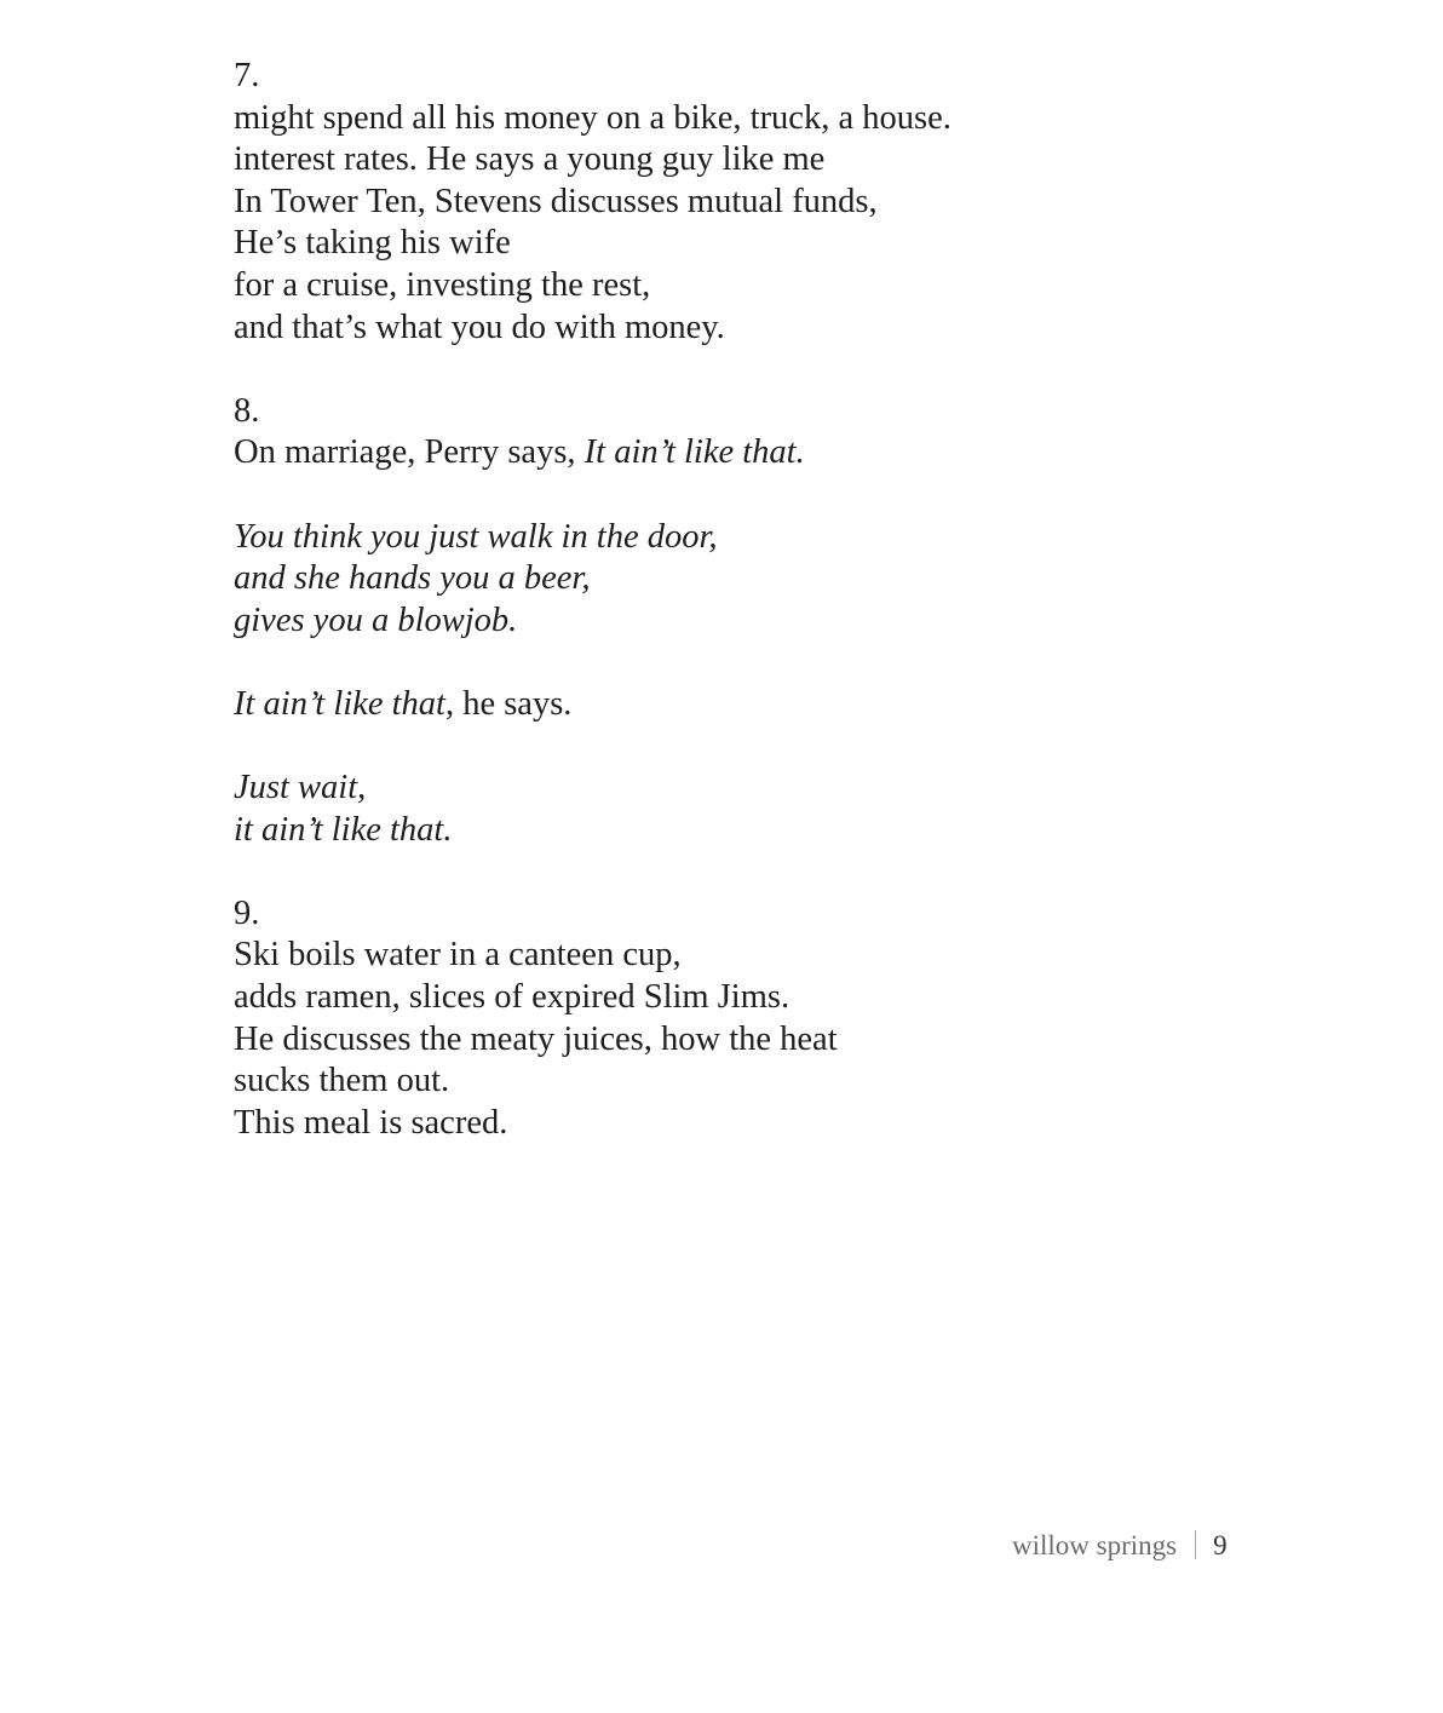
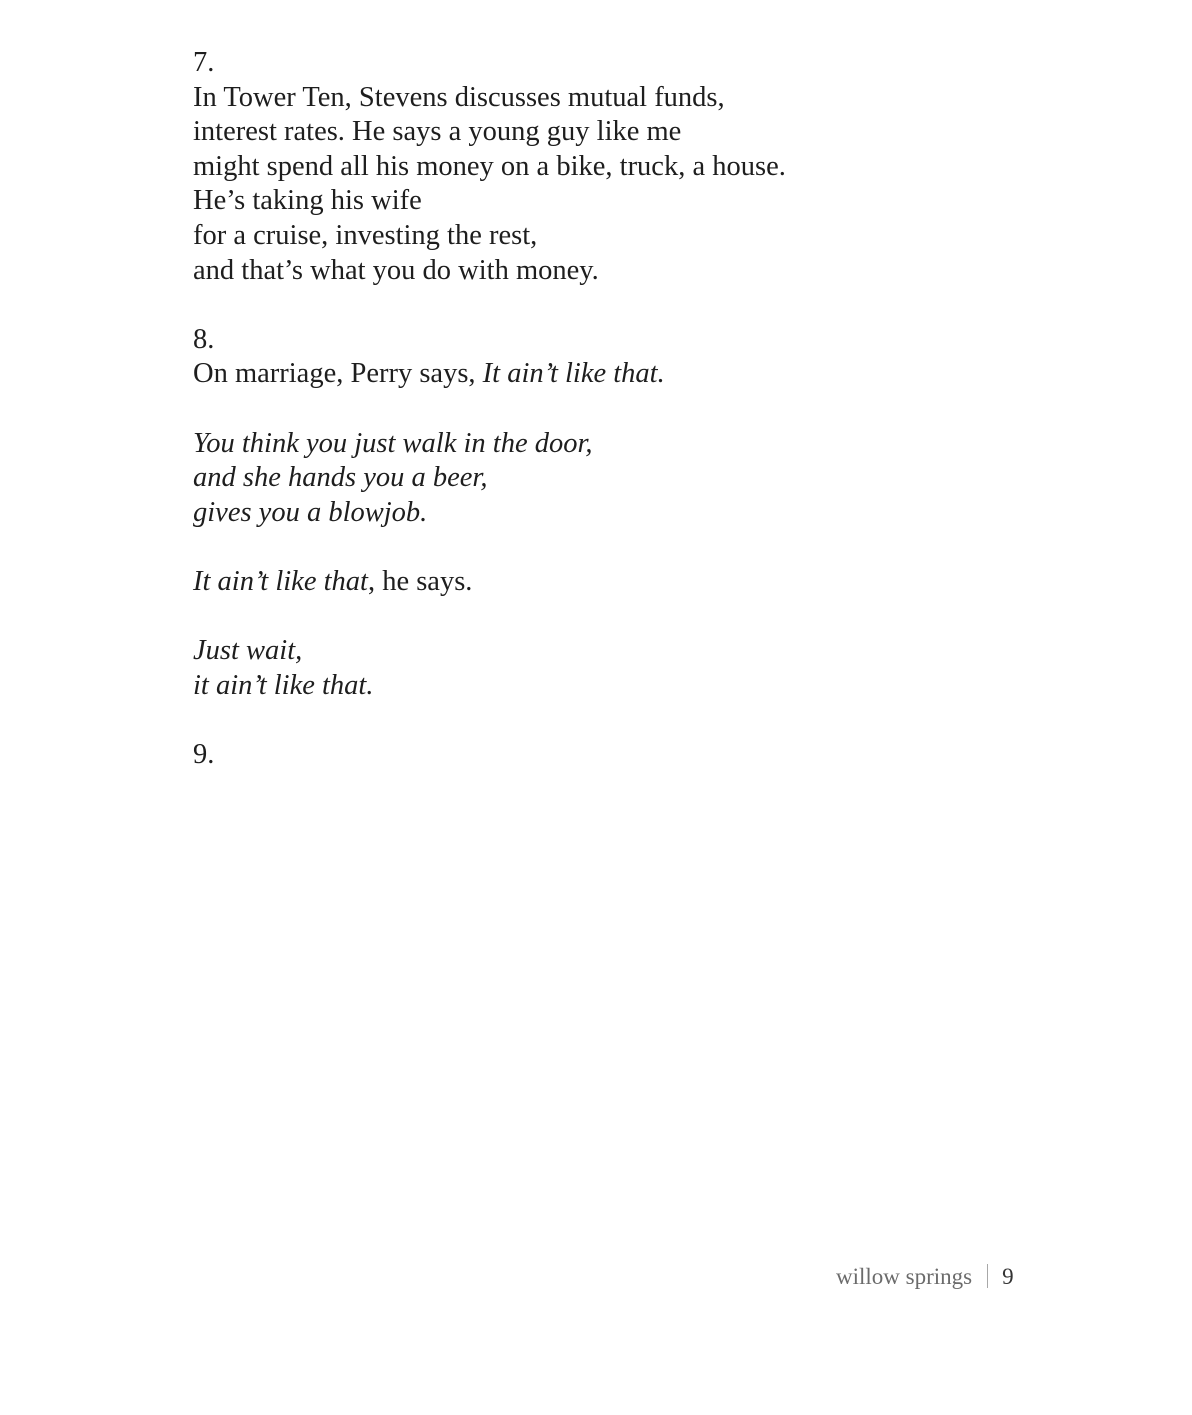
  7.
- might spend all his money on a bike, truck, a house.
+ In Tower Ten, Stevens discusses mutual funds,
  interest rates. He says a young guy like me
- In Tower Ten, Stevens discusses mutual funds,
+ might spend all his money on a bike, truck, a house.
  He’s taking his wife
  for a cruise, investing the rest,
  and that’s what you do with money.
  8.
  On marriage, Perry says, It ain’t like that.
  You think you just walk in the door,
  and she hands you a beer,
  gives you a blowjob.
  It ain’t like that, he says.
  Just wait,
  it ain’t like that.
  9.
- Ski boils water in a canteen cup,
- adds ramen, slices of expired Slim Jims.
- He discusses the meaty juices, how the heat
- sucks them out.
- This meal is sacred.
  willow springs 9
